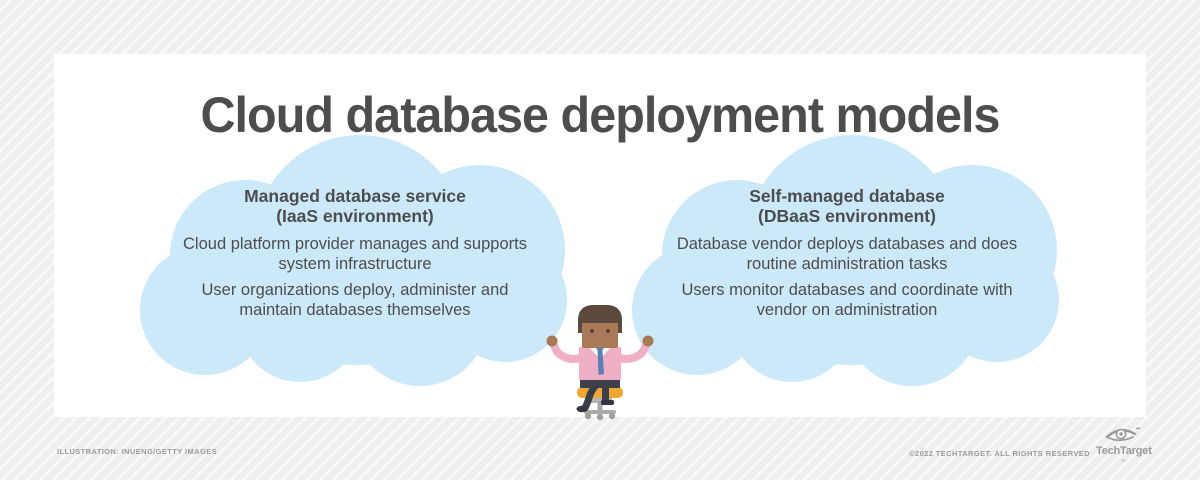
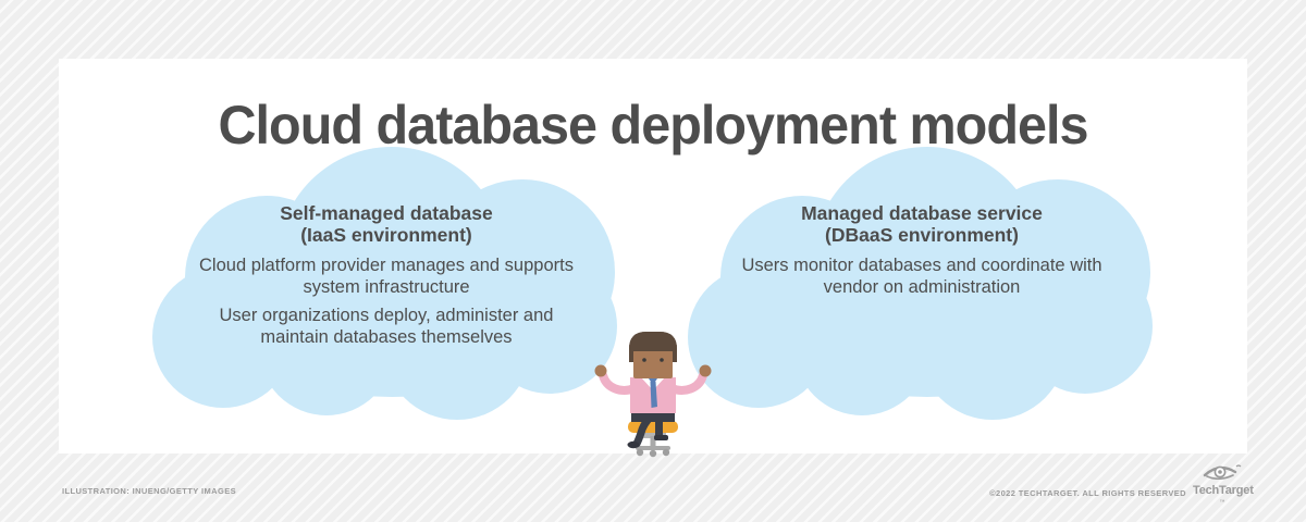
  Cloud database deployment models
- Managed database service
+ Self-managed database
  (IaaS environment)
  Cloud platform provider manages and supports system infrastructure
  User organizations deploy, administer and maintain databases themselves
- Self-managed database
+ Managed database service
  (DBaaS environment)
- Database vendor deploys databases and does routine administration tasks
  Users monitor databases and coordinate with vendor on administration
  ILLUSTRATION: INUENG/GETTY IMAGES
  ©2022 TECHTARGET. ALL RIGHTS RESERVED
  TechTarget
